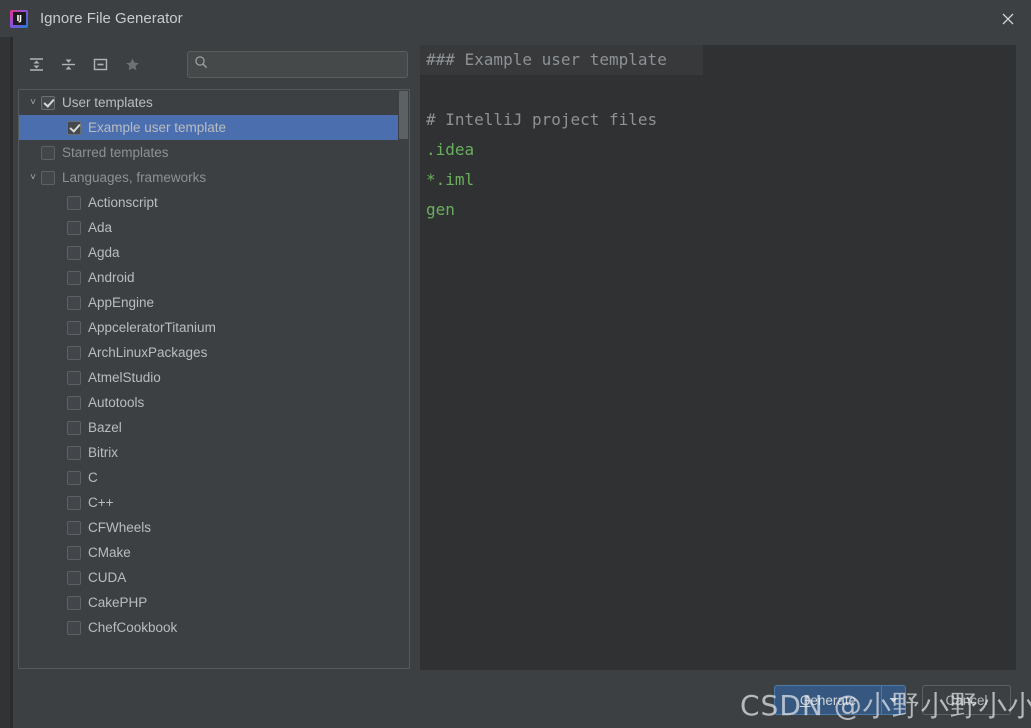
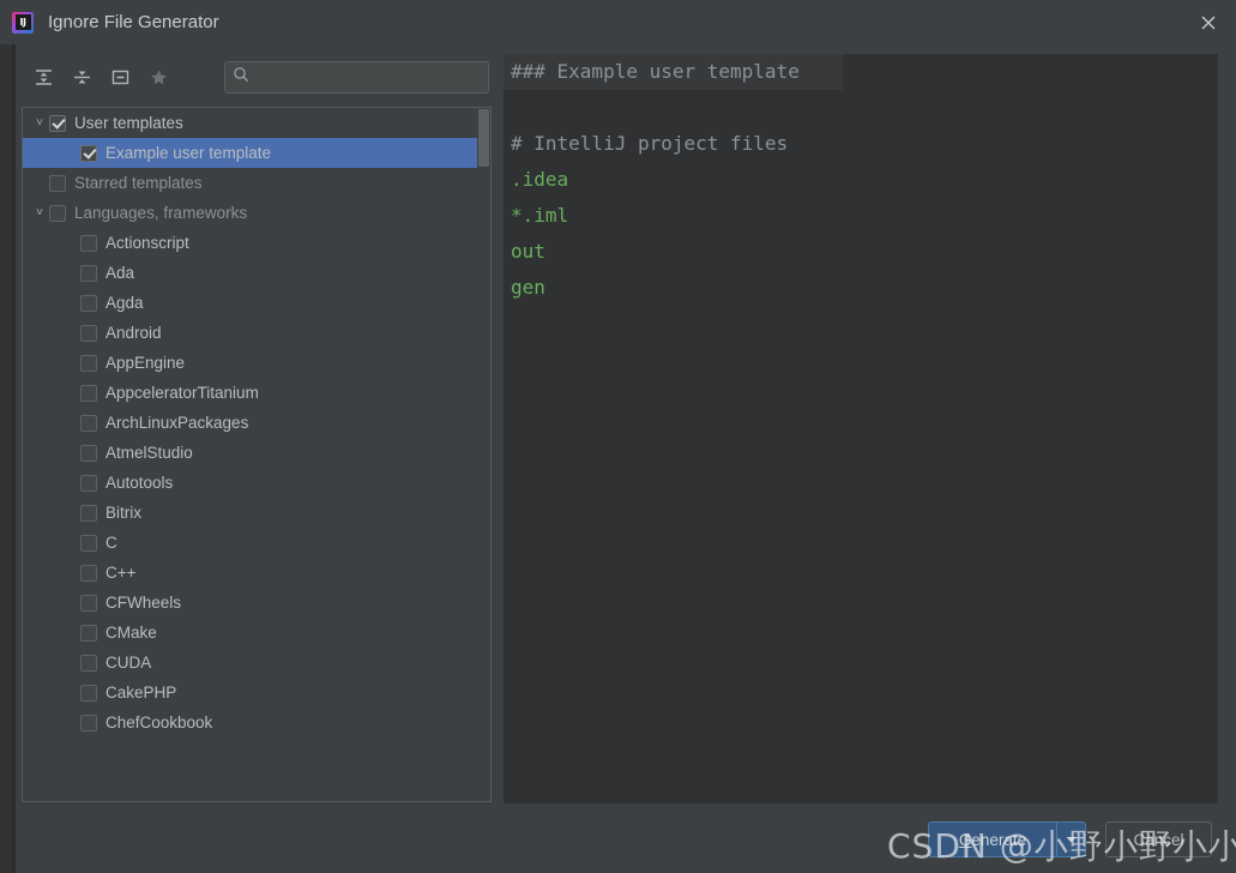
  IJ
  Ignore File Generator
  ˅
  User templates
  Example user template
  Starred templates
  ˅
  Languages, frameworks
  Actionscript
  Ada
  Agda
  Android
  AppEngine
  AppceleratorTitanium
  ArchLinuxPackages
  AtmelStudio
  Autotools
- Bazel
  Bitrix
  C
  C++
  CFWheels
  CMake
  CUDA
  CakePHP
  ChefCookbook
  ### Example user template
  # IntelliJ project files
  .idea
  *.iml
+ out
  gen
  Generate
  Cancel
  CSDN @小野小野小小
